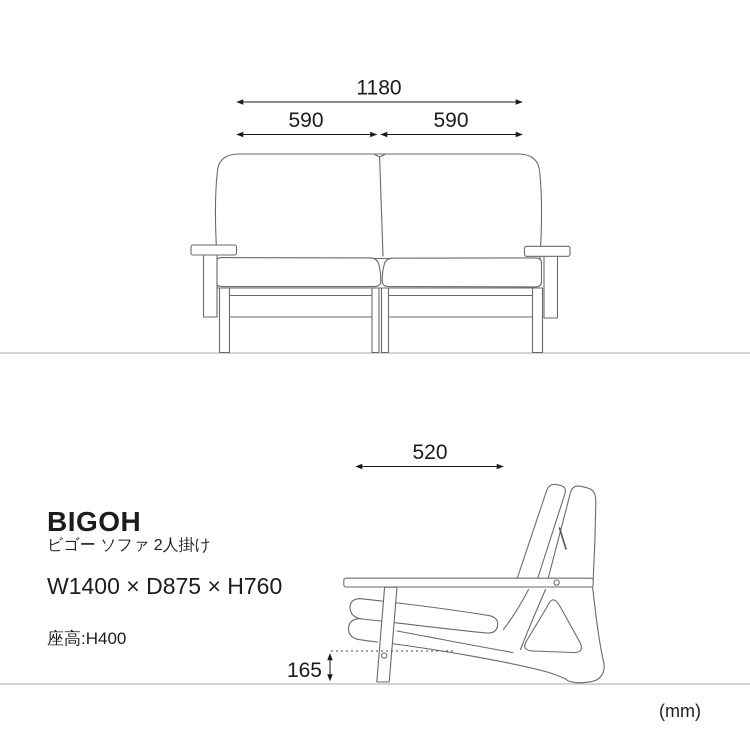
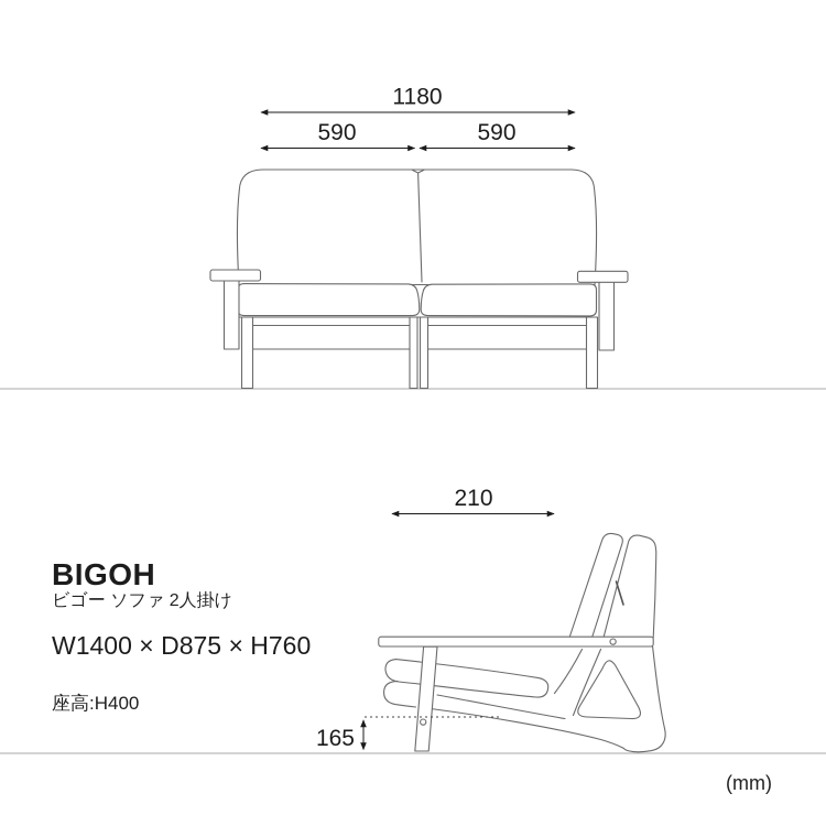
  1180
  590
  590
- 520
+ 210
  165
  BIGOH
  ビゴー ソファ 2人掛け
  W1400 × D875 × H760
  座高:H400
  (mm)
